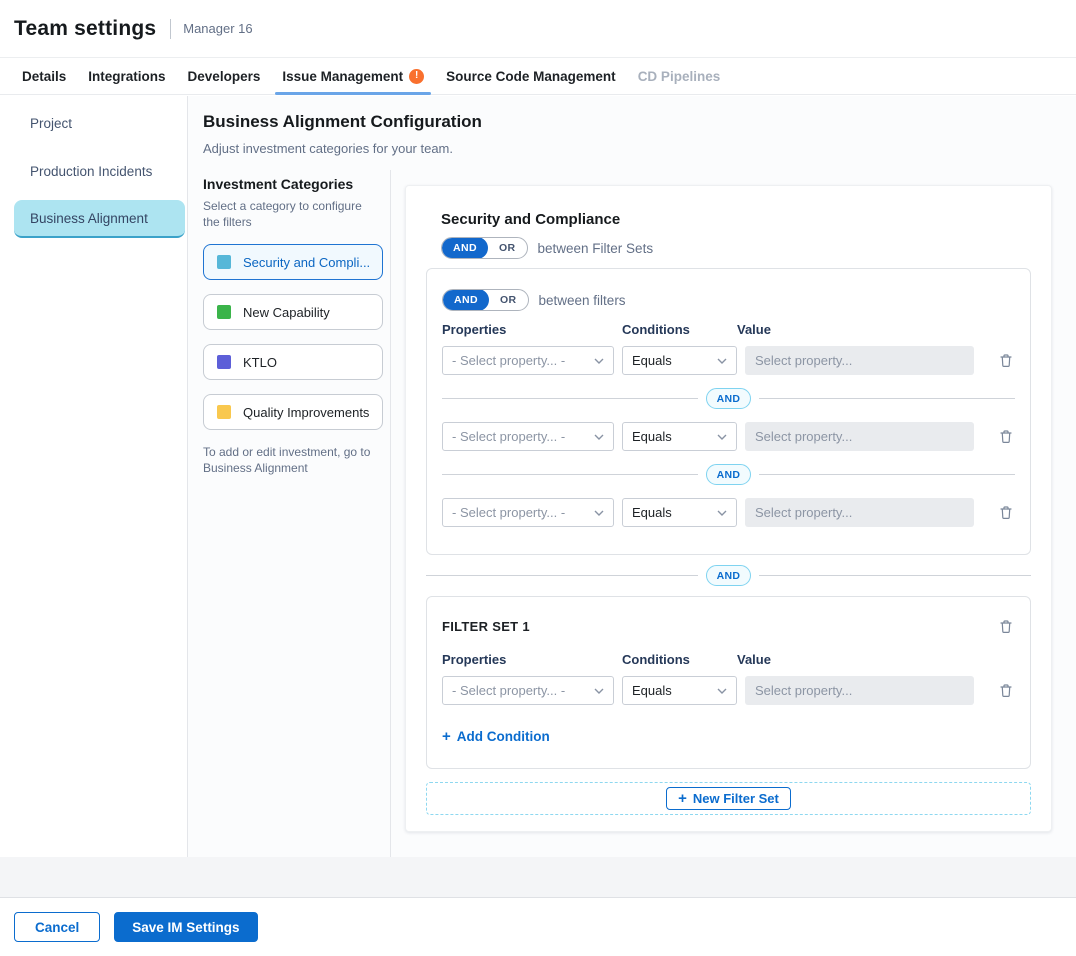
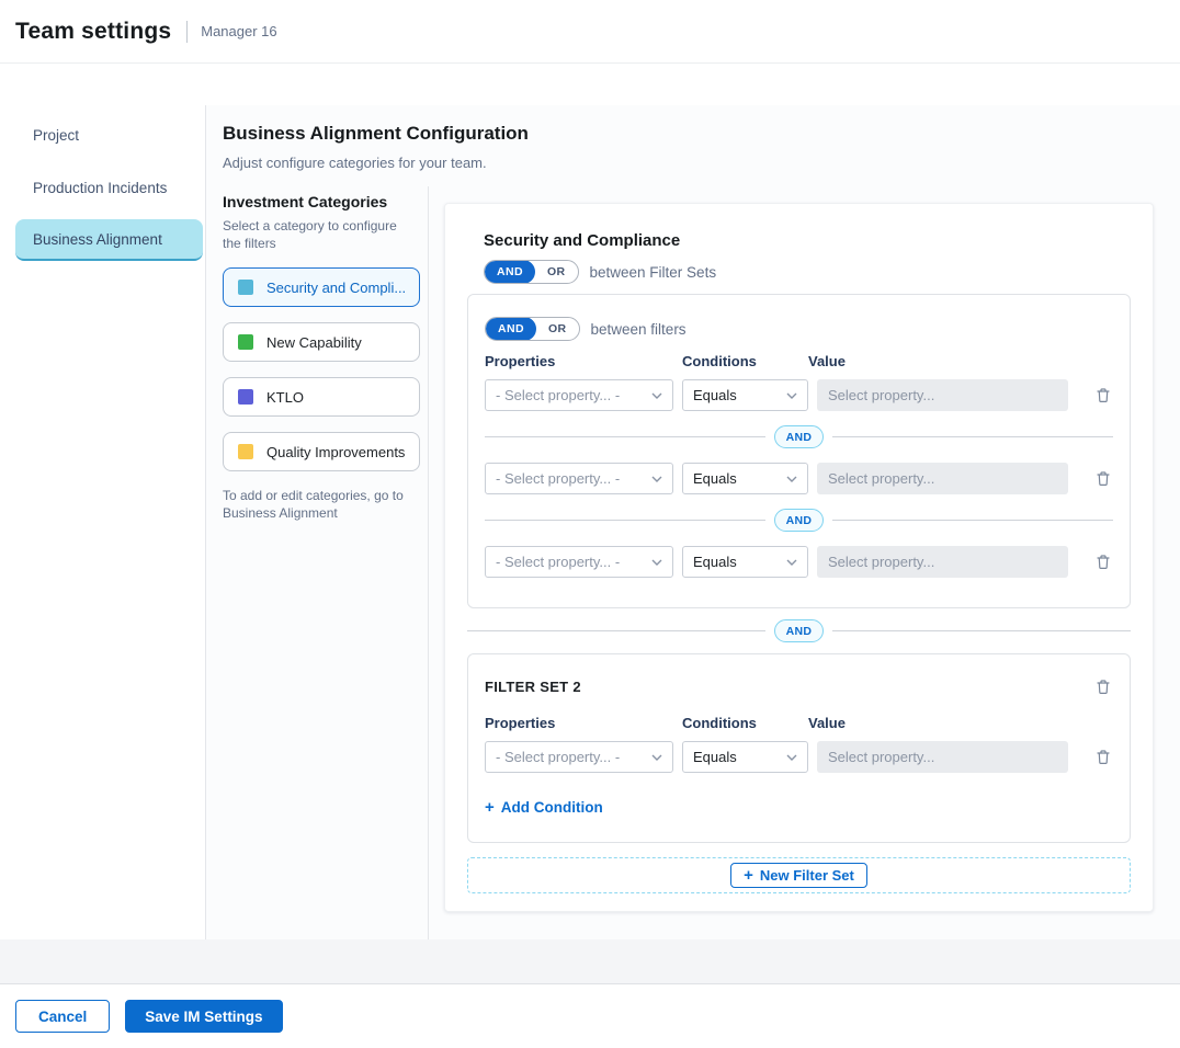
  Team settings
  Manager 16
- Details
- Integrations
- Developers
- Issue Management
- !
- Source Code Management
- CD Pipelines
  Project
  Production Incidents
  Business Alignment
  Business Alignment Configuration
- Adjust investment categories for your team.
+ Adjust configure categories for your team.
  Investment Categories
  Select a category to configure the filters
  Security and Compli...
  New Capability
  KTLO
  Quality Improvements
- To add or edit investment, go to Business Alignment
+ To add or edit categories, go to Business Alignment
  Security and Compliance
  AND
  OR
  between Filter Sets
  AND
  OR
  between filters
  Properties
  Conditions
  Value
  - Select property... -
  Equals
  Select property...
  AND
  - Select property... -
  Equals
  Select property...
  AND
  - Select property... -
  Equals
  Select property...
  AND
- FILTER SET 1
+ FILTER SET 2
  Properties
  Conditions
  Value
  - Select property... -
  Equals
  Select property...
  +
  Add Condition
  +
  New Filter Set
  Cancel
  Save IM Settings
